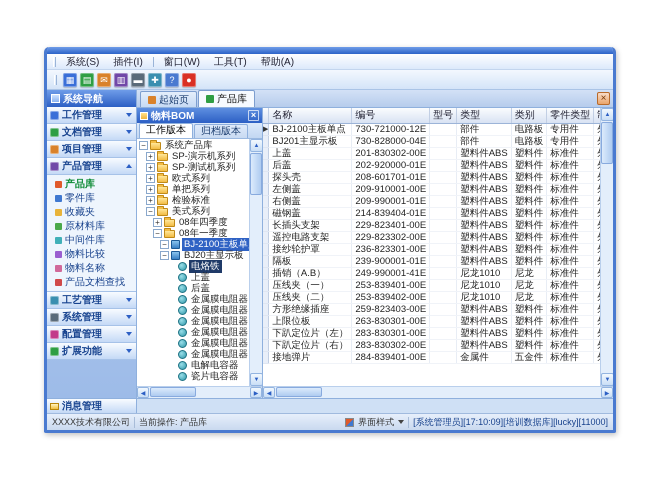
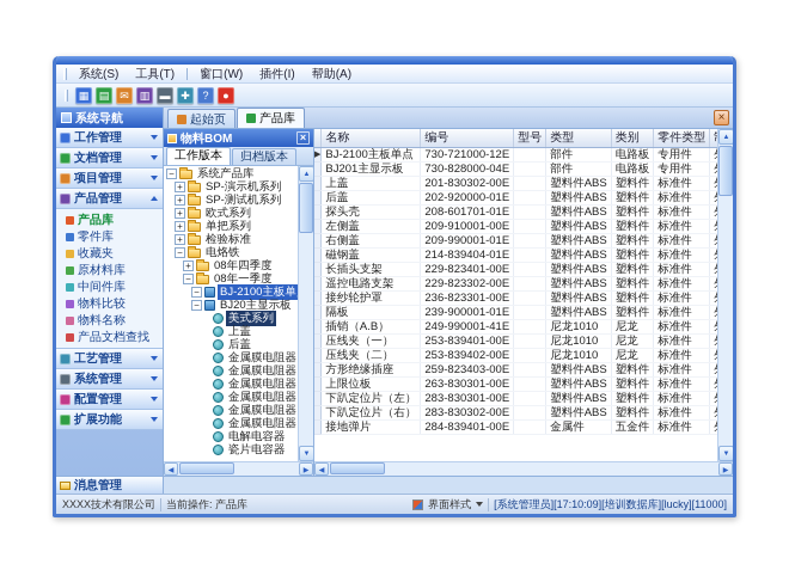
  系统(S)
- 插件(I)
+ 工具(T)
  窗口(W)
- 工具(T)
+ 插件(I)
  帮助(A)
  ▦
  ▤
  ✉
  ▥
  ▬
  ✚
  ?
  ●
  系统导航
  工作管理
  文档管理
  项目管理
  产品管理
  产品库
  零件库
  收藏夹
  原材料库
  中间件库
  物料比较
  物料名称
  产品文档查找
  工艺管理
  系统管理
  配置管理
  扩展功能
  起始页
  产品库
  物料BOM
  工作版本
  归档版本
  −
  系统产品库
  +
  SP-演示机系列
  +
  SP-测试机系列
  +
  欧式系列
  +
  单把系列
  +
  检验标准
  −
- 美式系列
+ 电烙铁
  +
  08年四季度
  −
  08年一季度
  −
  BJ-2100主板单
  −
  BJ20主显示板
- 电烙铁
+ 美式系列
  上盖
  后盖
  金属膜电阻器
  金属膜电阻器
  金属膜电阻器
  金属膜电阻器
  金属膜电阻器
  金属膜电阻器
  电解电容器
  瓷片电容器
  	名称	编号	型号	类型	类别	零件类型
  	BJ-2100主板单点	730-721000-12E		部件	电路板	专用件
  	BJ201主显示板	730-828000-04E		部件	电路板	专用件
  	上盖	201-830302-00E		塑料件ABS	塑料件	标准件
  	后盖	202-920000-01E		塑料件ABS	塑料件	标准件
  	探头壳	208-601701-01E		塑料件ABS	塑料件	标准件
  	左侧盖	209-910001-00E		塑料件ABS	塑料件	标准件
  	右侧盖	209-990001-01E		塑料件ABS	塑料件	标准件
  	磁钢盖	214-839404-01E		塑料件ABS	塑料件	标准件
  	长插头支架	229-823401-00E		塑料件ABS	塑料件	标准件
  	遥控电路支架	229-823302-00E		塑料件ABS	塑料件	标准件
  	接纱轮护罩	236-823301-00E		塑料件ABS	塑料件	标准件
  	隔板	239-900001-01E		塑料件ABS	塑料件	标准件
  	插销（A.B）	249-990001-41E		尼龙1010	尼龙	标准件
  	压线夹（一）	253-839401-00E		尼龙1010	尼龙	标准件
  	压线夹（二）	253-839402-00E		尼龙1010	尼龙	标准件
  	方形绝缘插座	259-823403-00E		塑料件ABS	塑料件	标准件
  	上限位板	263-830301-00E		塑料件ABS	塑料件	标准件
  	下趴定位片（左）	283-830301-00E		塑料件ABS	塑料件	标准件
  	下趴定位片（右）	283-830302-00E		塑料件ABS	塑料件	标准件
  	接地弹片	284-839401-00E		金属件	五金件	标准件
  消息管理
  XXXX技术有限公司
  当前操作: 产品库
  界面样式
  [系统管理员][17:10:09][培训数据库][lucky][11000]
